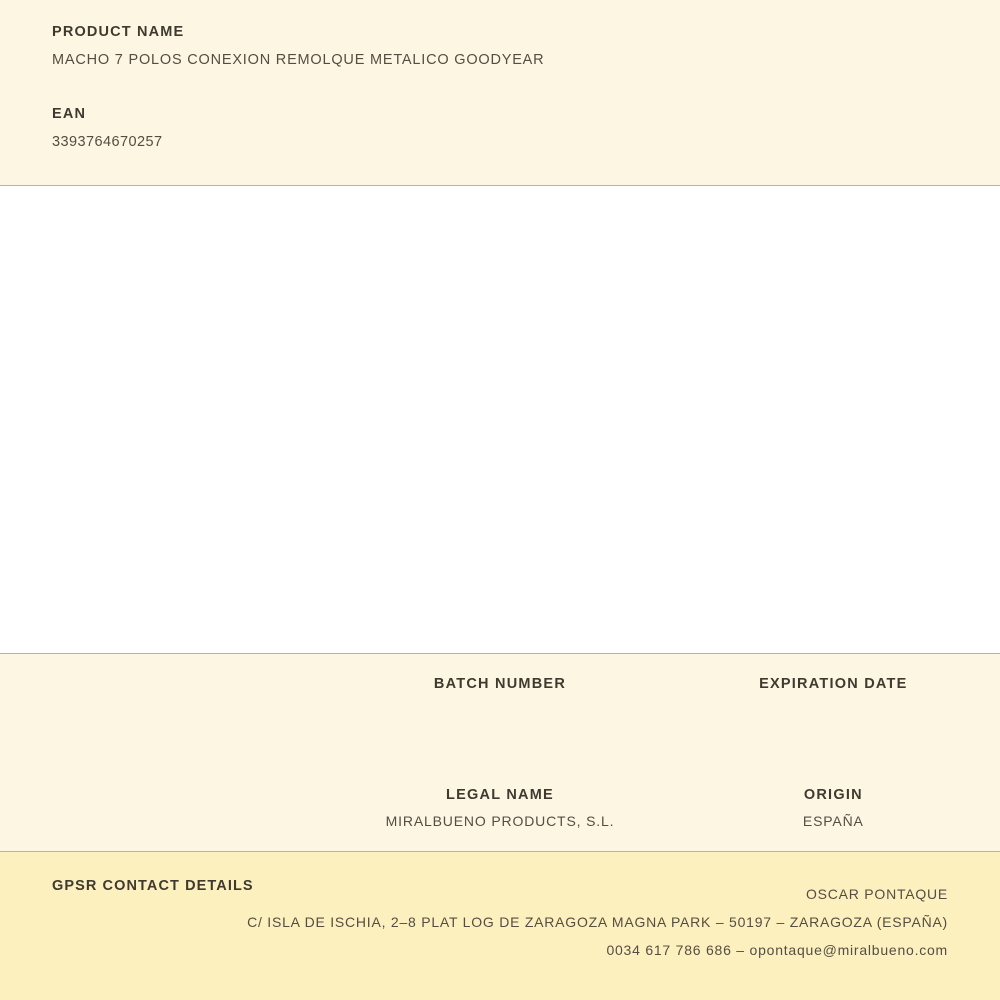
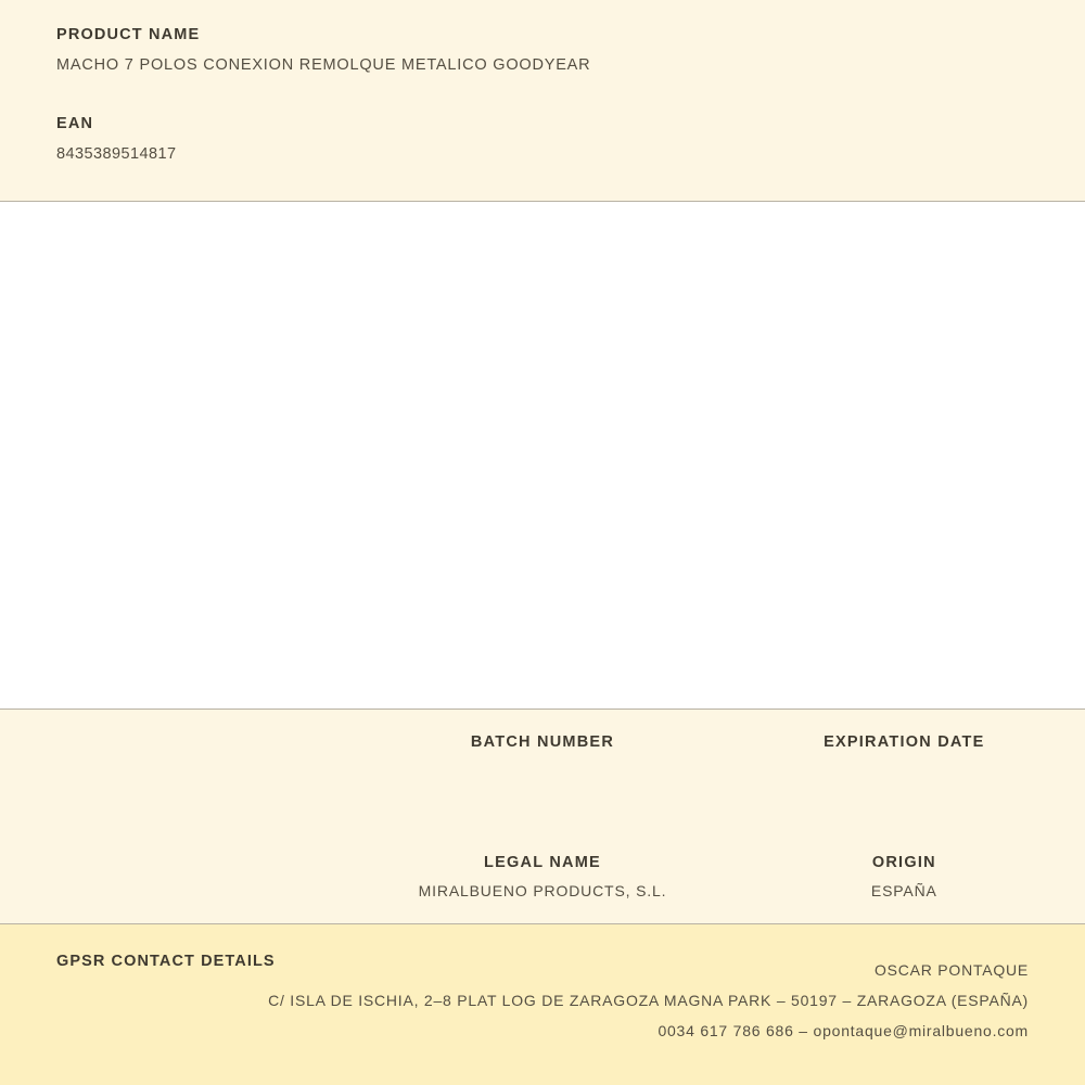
  PRODUCT NAME
  MACHO 7 POLOS CONEXION REMOLQUE METALICO GOODYEAR
  EAN
- 3393764670257
+ 8435389514817
  BATCH NUMBER
  EXPIRATION DATE
  LEGAL NAME
  MIRALBUENO PRODUCTS, S.L.
  ORIGIN
  ESPAÑA
  GPSR CONTACT DETAILS
  OSCAR PONTAQUE
  C/ ISLA DE ISCHIA, 2–8 PLAT LOG DE ZARAGOZA MAGNA PARK – 50197 – ZARAGOZA (ESPAÑA)
  0034 617 786 686 – opontaque@miralbueno.com
